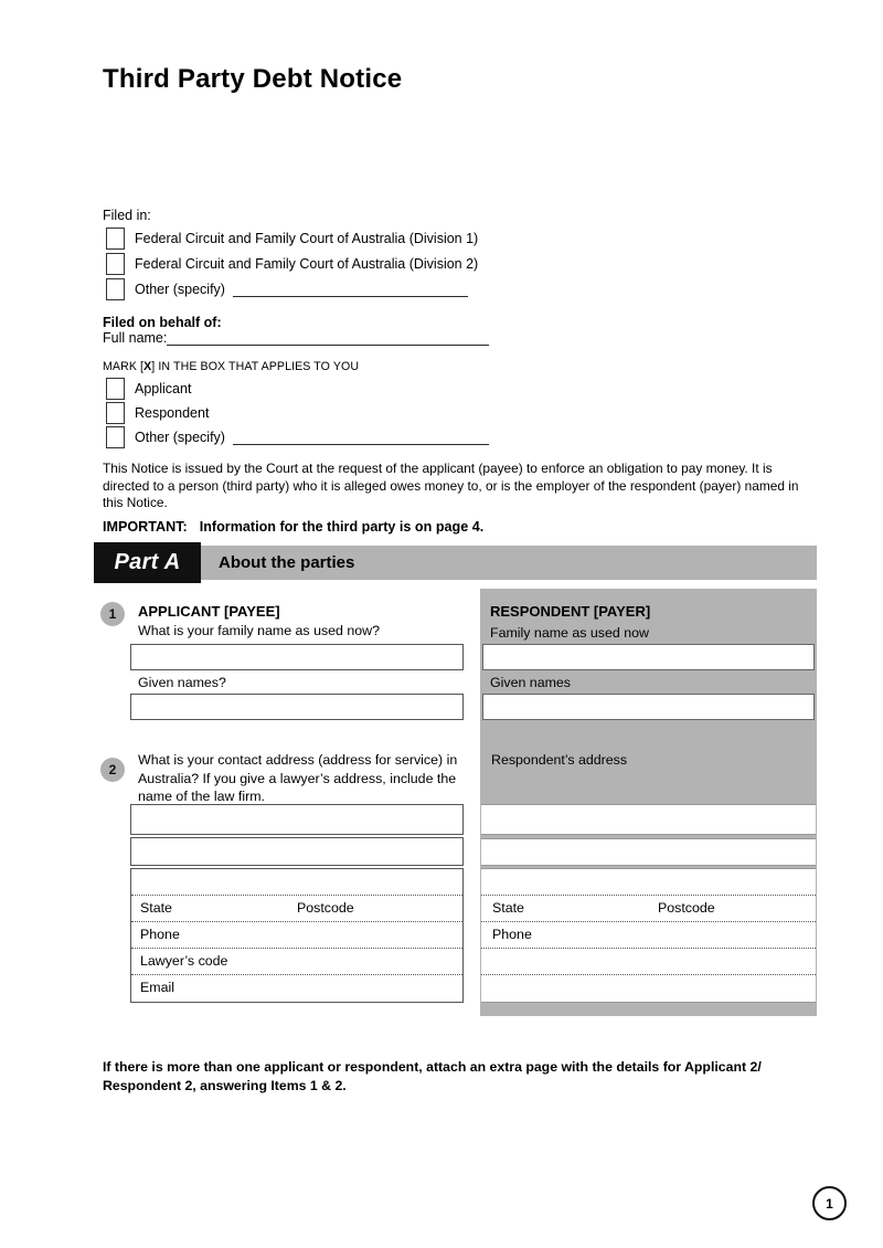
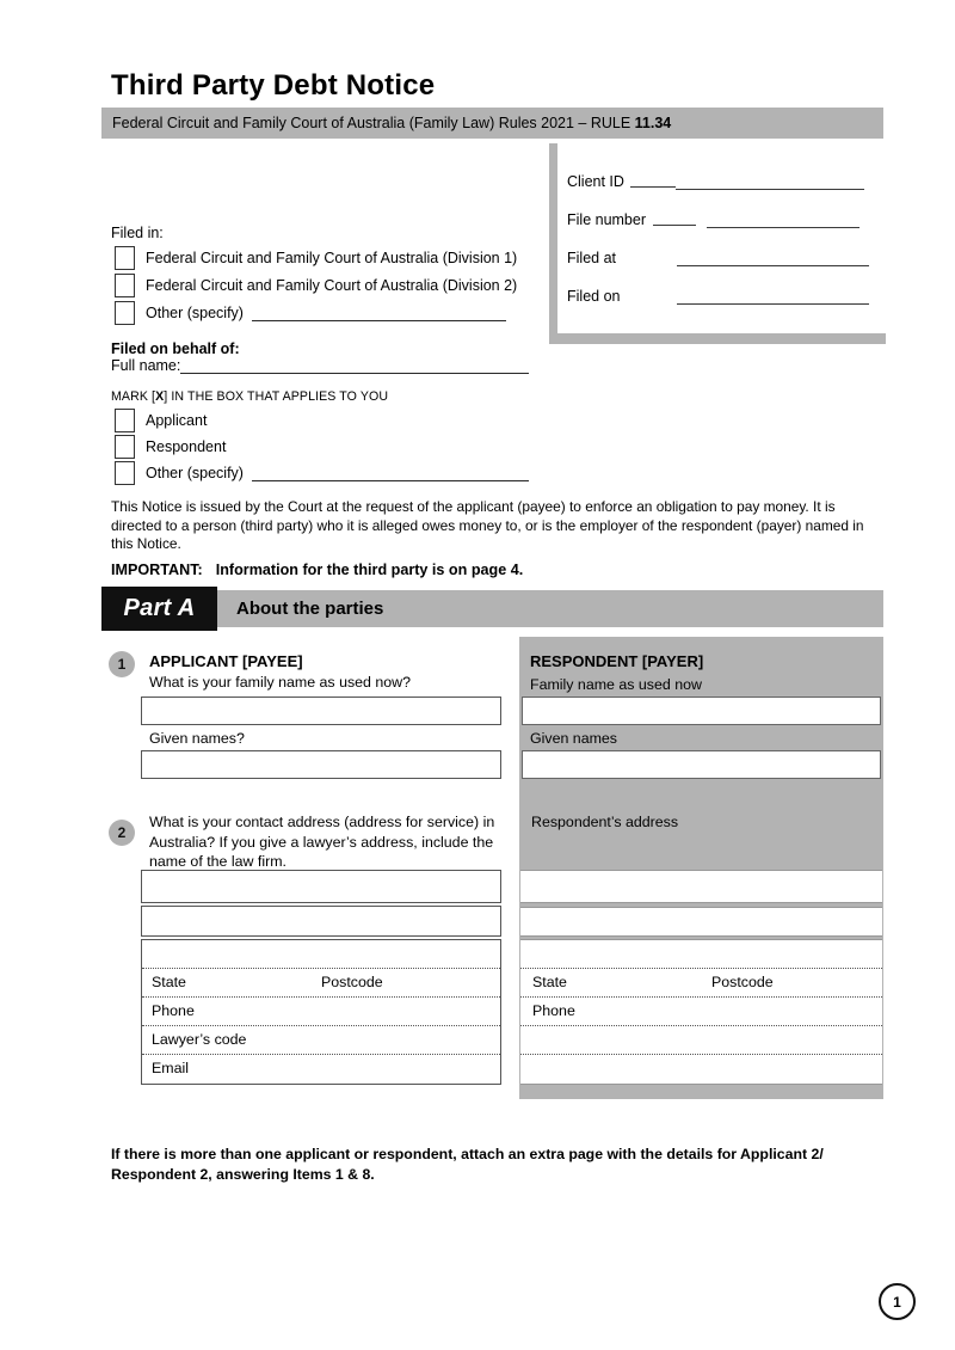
  Third Party Debt Notice
+ Federal Circuit and Family Court of Australia (Family Law) Rules 2021 – RULE 11.34
+ Client ID
+ File number
+ Filed at
+ Filed on
  Filed in:
  Federal Circuit and Family Court of Australia (Division 1)
  Federal Circuit and Family Court of Australia (Division 2)
  Other (specify)
  Filed on behalf of:
  Full name:
  MARK [X] IN THE BOX THAT APPLIES TO YOU
  Applicant
  Respondent
  Other (specify)
  This Notice is issued by the Court at the request of the applicant (payee) to enforce an obligation to pay money. It is directed to a person (third party) who it is alleged owes money to, or is the employer of the respondent (payer) named in this Notice.
  IMPORTANT: Information for the third party is on page 4.
  About the parties
  Part A
  RESPONDENT [PAYER]
  Family name as used now
  Given names
  Respondent’s address
  1
  APPLICANT [PAYEE]
  What is your family name as used now?
  Given names?
  2
  What is your contact address (address for service) in Australia? If you give a lawyer’s address, include the name of the law firm.
  State
  Postcode
  Phone
  Lawyer’s code
  Email
  State
  Postcode
  Phone
- If there is more than one applicant or respondent, attach an extra page with the details for Applicant 2/ Respondent 2, answering Items 1 & 2.
+ If there is more than one applicant or respondent, attach an extra page with the details for Applicant 2/ Respondent 2, answering Items 1 & 8.
  1
